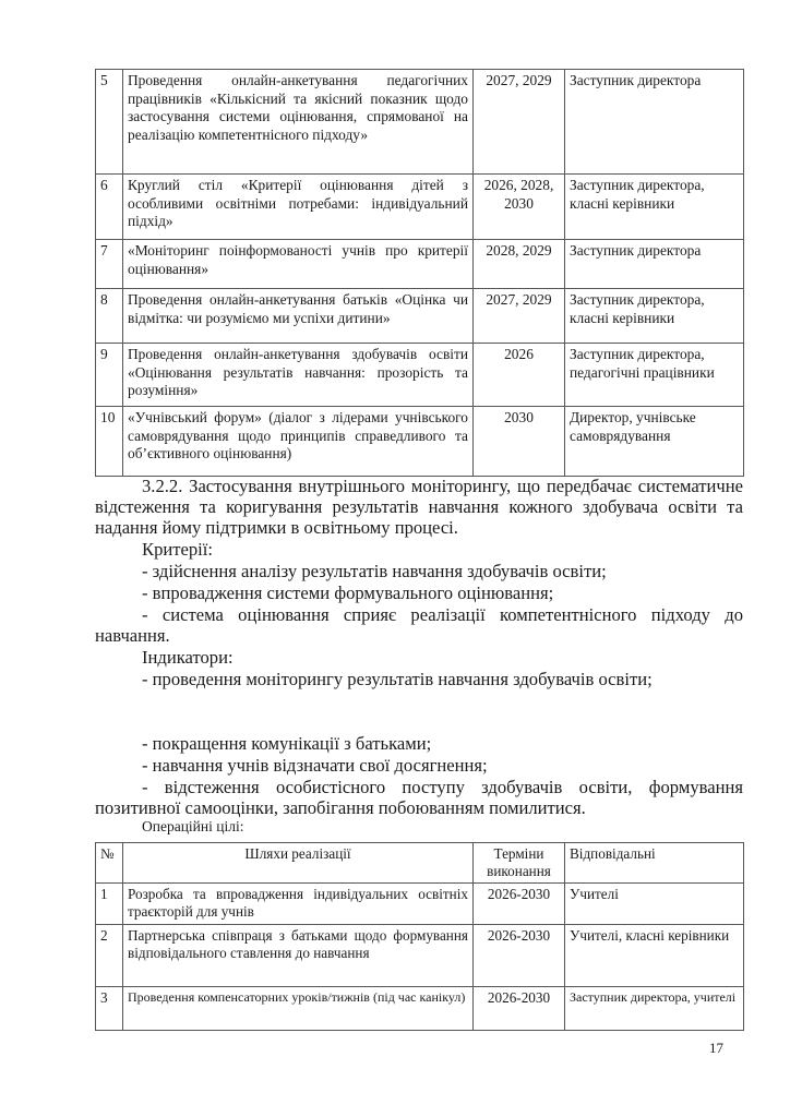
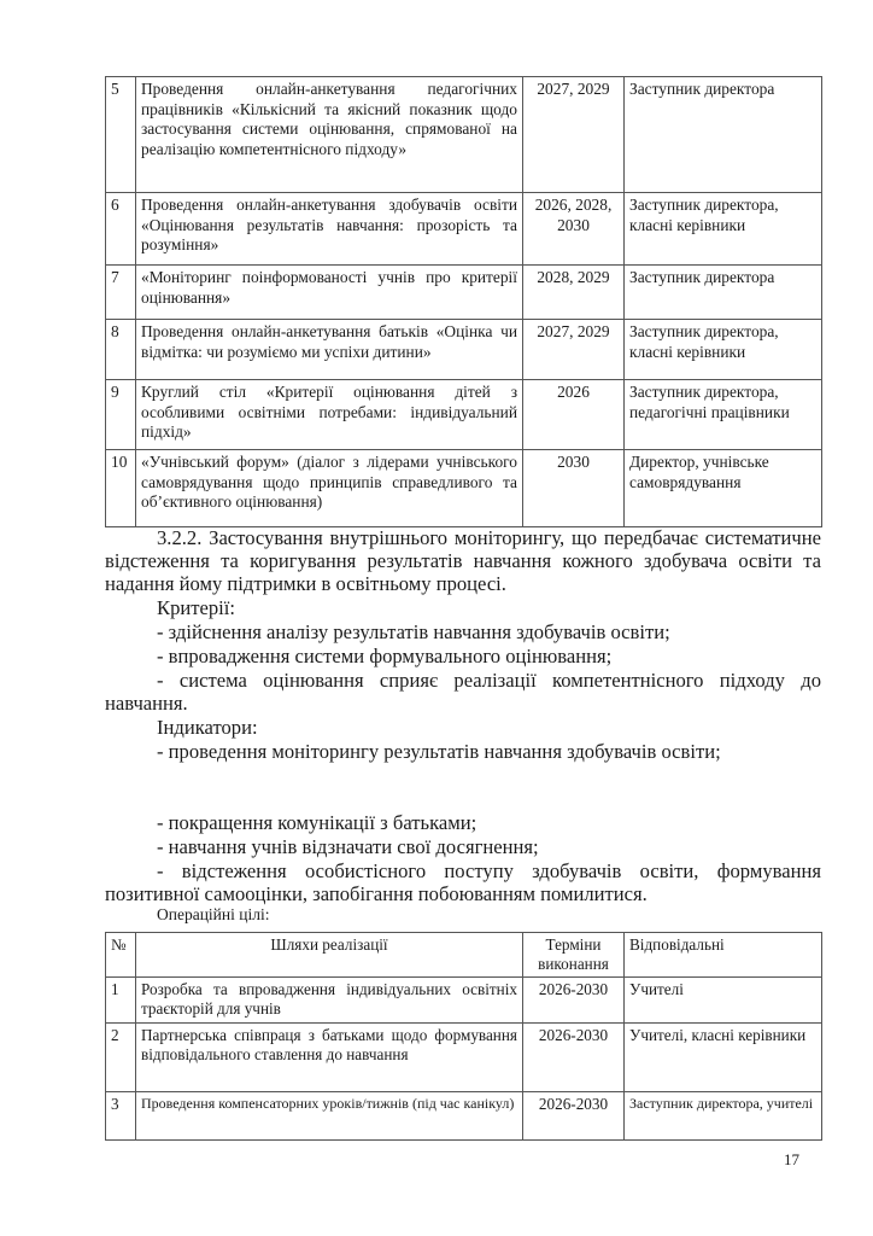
  5	Проведення онлайн-анкетування педагогічних працівників «Кількісний та якісний показник щодо застосування системи оцінювання, спрямованої на реалізацію компетентнісного підходу»	2027, 2029	Заступник директора
- 6	Круглий стіл «Критерії оцінювання дітей з особливими освітніми потребами: індивідуальний підхід»	2026, 2028, 2030	Заступник директора, класні керівники
+ 6	Проведення онлайн-анкетування здобувачів освіти «Оцінювання результатів навчання: прозорість та розуміння»	2026, 2028, 2030	Заступник директора, класні керівники
  7	«Моніторинг поінформованості учнів про критерії оцінювання»	2028, 2029	Заступник директора
  8	Проведення онлайн-анкетування батьків «Оцінка чи відмітка: чи розуміємо ми успіхи дитини»	2027, 2029	Заступник директора, класні керівники
- 9	Проведення онлайн-анкетування здобувачів освіти «Оцінювання результатів навчання: прозорість та розуміння»	2026	Заступник директора, педагогічні працівники
+ 9	Круглий стіл «Критерії оцінювання дітей з особливими освітніми потребами: індивідуальний підхід»	2026	Заступник директора, педагогічні працівники
  10	«Учнівський форум» (діалог з лідерами учнівського самоврядування щодо принципів справедливого та об’єктивного оцінювання)	2030	Директор, учнівське самоврядування
  3.2.2. Застосування внутрішнього моніторингу, що передбачає систематичне відстеження та коригування результатів навчання кожного здобувача освіти та надання йому підтримки в освітньому процесі.
  Критерії:
  - здійснення аналізу результатів навчання здобувачів освіти;
  - впровадження системи формувального оцінювання;
  - система оцінювання сприяє реалізації компетентнісного підходу до навчання.
  Індикатори:
  - проведення моніторингу результатів навчання здобувачів освіти;
  - покращення комунікації з батьками;
  - навчання учнів відзначати свої досягнення;
  - відстеження особистісного поступу здобувачів освіти, формування позитивної самооцінки, запобігання побоюванням помилитися.
  Операційні цілі:
  №	Шляхи реалізації	Терміни виконання	Відповідальні
  1	Розробка та впровадження індивідуальних освітніх траєкторій для учнів	2026-2030	Учителі
  2	Партнерська співпраця з батьками щодо формування відповідального ставлення до навчання	2026-2030	Учителі, класні керівники
  3	Проведення компенсаторних уроків/тижнів (під час канікул)	2026-2030	Заступник директора, учителі
  17
